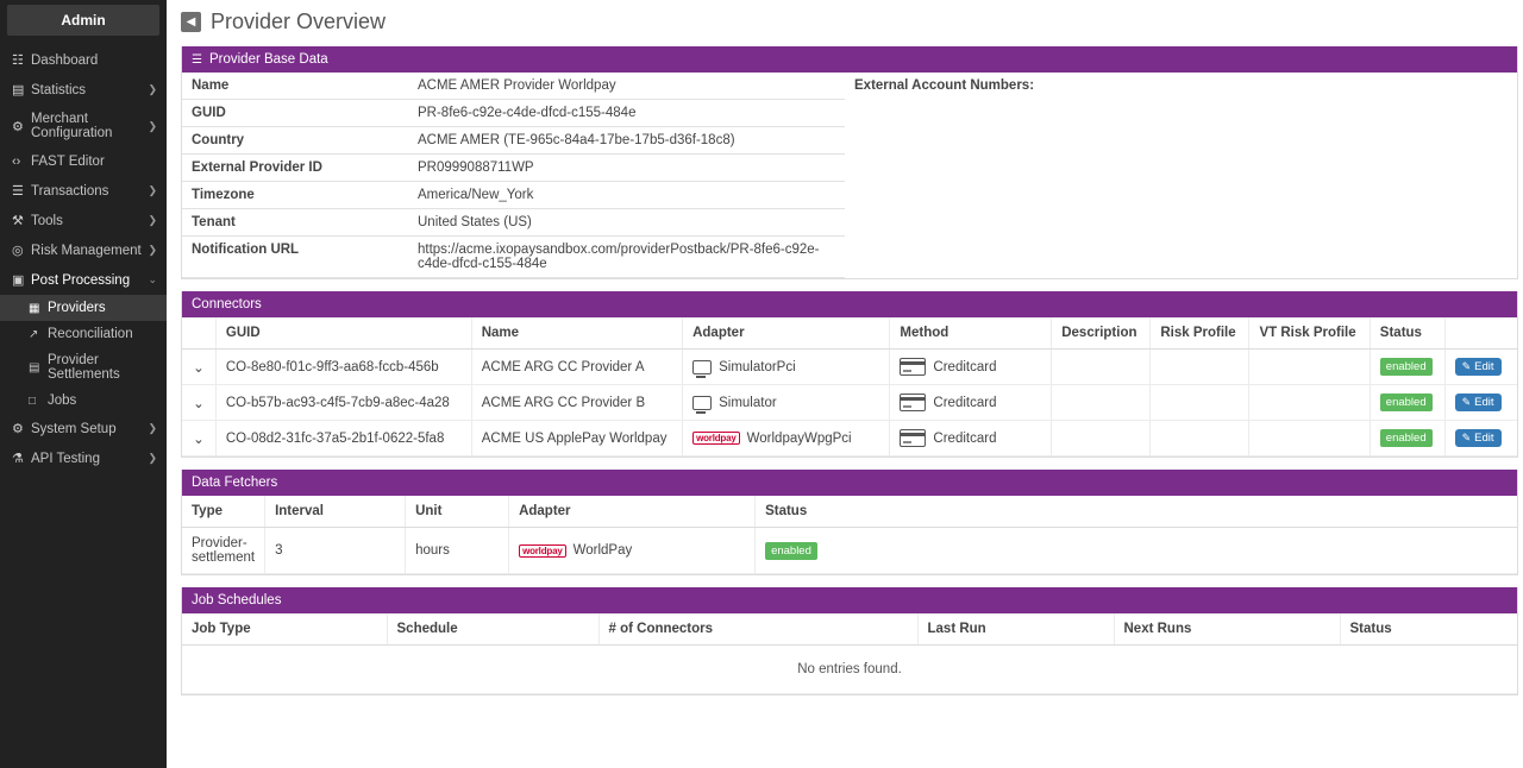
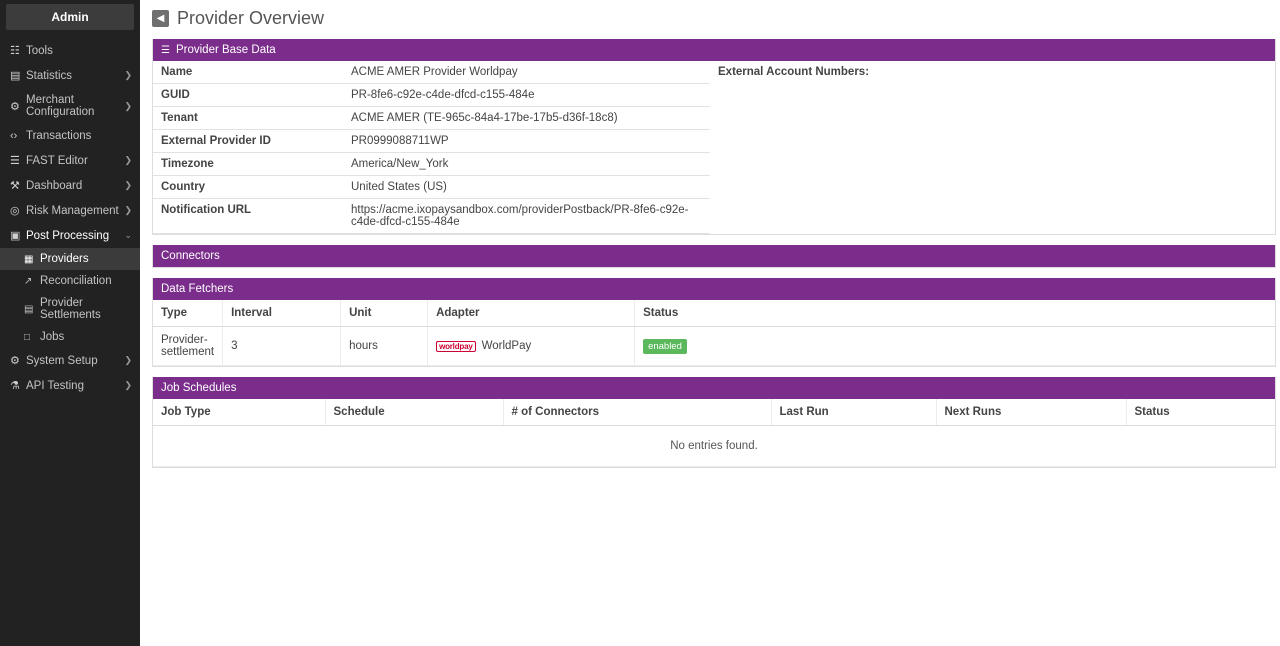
  Admin
  ☷
- Dashboard
+ Tools
  ▤
  Statistics
  ❯
  ⚙
  Merchant Configuration
  ❯
  ‹›
- FAST Editor
+ Transactions
  ☰
- Transactions
+ FAST Editor
  ❯
  ⚒
- Tools
+ Dashboard
  ❯
  ◎
  Risk Management
  ❯
  ▣
  Post Processing
  ⌄
  ▦
  Providers
  ↗
  Reconciliation
  ▤
  Provider Settlements
  □
  Jobs
  ⚙
  System Setup
  ❯
  ⚗
  API Testing
  ❯
  ◀
  Provider Overview
  ☰
  Provider Base Data
  Name	ACME AMER Provider Worldpay	External Account Numbers:
  GUID	PR-8fe6-c92e-c4de-dfcd-c155-484e
- Country	ACME AMER (TE-965c-84a4-17be-17b5-d36f-18c8)
+ Tenant	ACME AMER (TE-965c-84a4-17be-17b5-d36f-18c8)
  External Provider ID	PR0999088711WP
  Timezone	America/New_York
- Tenant	United States (US)
+ Country	United States (US)
  Notification URL	https://acme.ixopaysandbox.com/providerPostback/PR-8fe6-c92e-c4de-dfcd-c155-484e
  Connectors
- 	GUID	Name	Adapter	Method	Description	Risk Profile	VT Risk Profile	Status
- ⌄	CO-8e80-f01c-9ff3-aa68-fccb-456b	ACME ARG CC Provider A	SimulatorPci	Creditcard				enabled	✎ Edit
- ⌄	CO-b57b-ac93-c4f5-7cb9-a8ec-4a28	ACME ARG CC Provider B	Simulator	Creditcard				enabled	✎ Edit
- ⌄	CO-08d2-31fc-37a5-2b1f-0622-5fa8	ACME US ApplePay Worldpay	worldpay WorldpayWpgPci	Creditcard				enabled	✎ Edit
  Data Fetchers
  Type	Interval	Unit	Adapter	Status
  Provider-settlement	3	hours	worldpay WorldPay	enabled
  Job Schedules
  Job Type	Schedule	# of Connectors	Last Run	Next Runs	Status
  No entries found.
